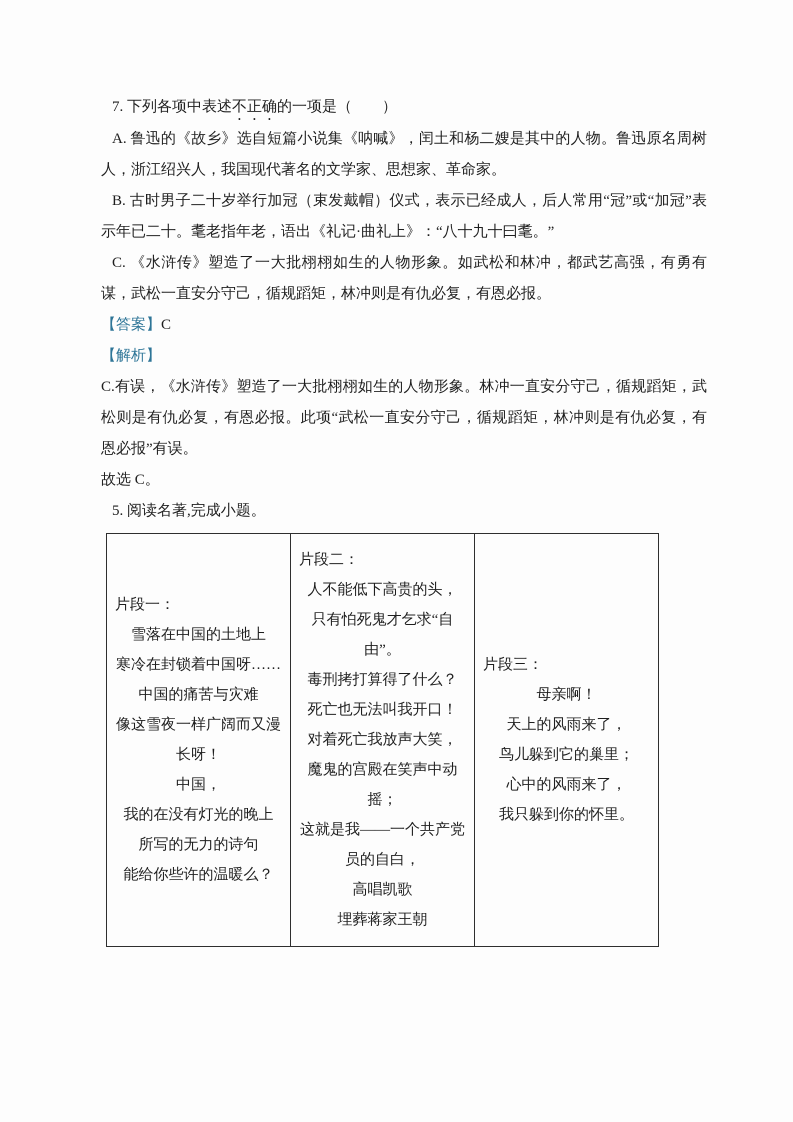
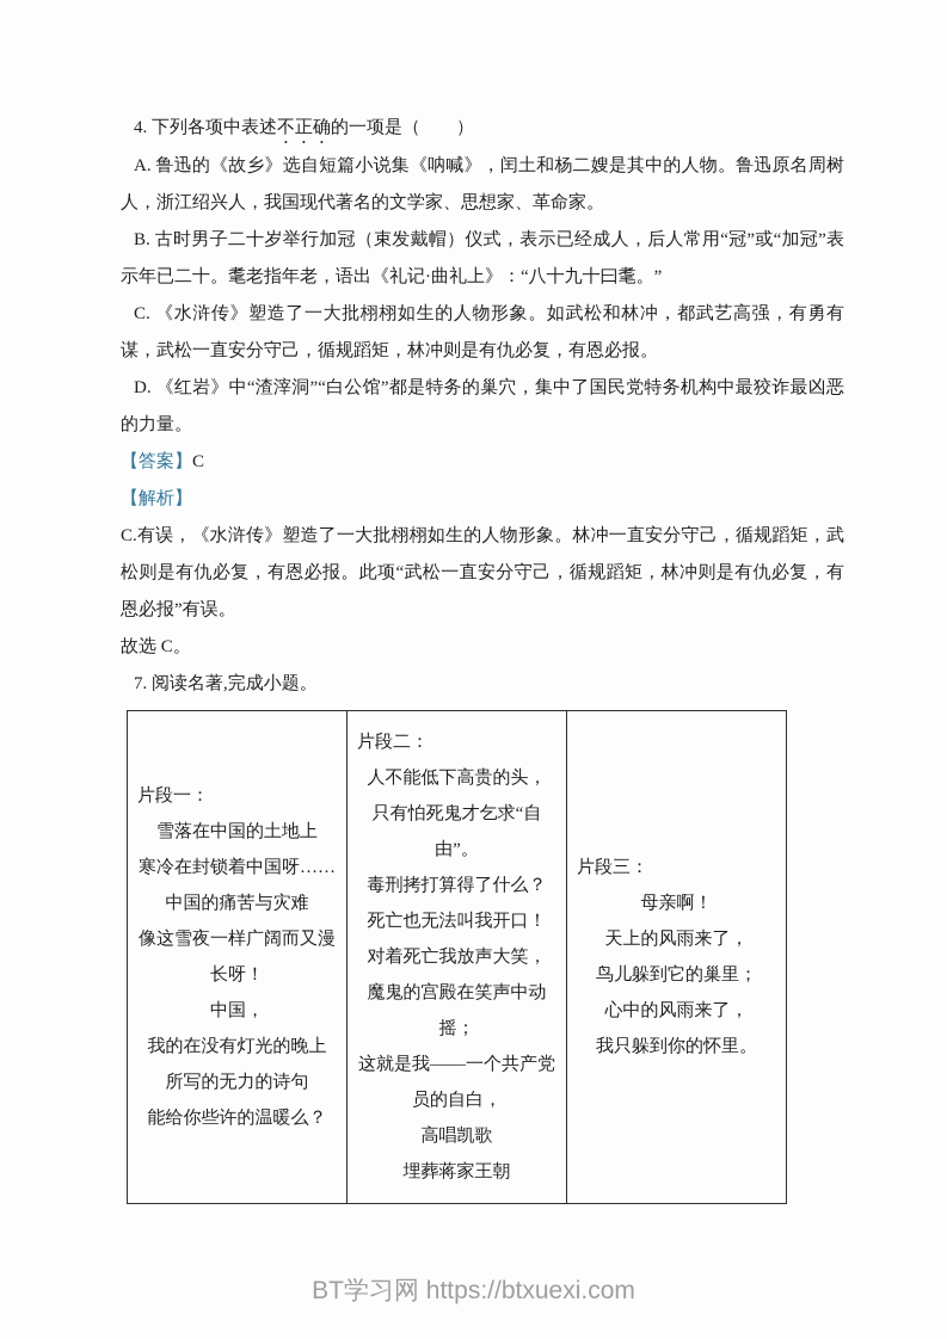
- 7. 下列各项中表述不正确的一项是（ ）
+ 4. 下列各项中表述不正确的一项是（ ）
  A. 鲁迅的《故乡》选自短篇小说集《呐喊》，闰土和杨二嫂是其中的人物。鲁迅原名周树人，浙江绍兴人，我国现代著名的文学家、思想家、革命家。
  B. 古时男子二十岁举行加冠（束发戴帽）仪式，表示已经成人，后人常用“冠”或“加冠”表示年已二十。耄老指年老，语出《礼记·曲礼上》：“八十九十曰耄。”
  C. 《水浒传》塑造了一大批栩栩如生的人物形象。如武松和林冲，都武艺高强，有勇有谋，武松一直安分守己，循规蹈矩，林冲则是有仇必复，有恩必报。
+ D. 《红岩》中“渣滓洞”“白公馆”都是特务的巢穴，集中了国民党特务机构中最狡诈最凶恶的力量。
  【答案】C
  【解析】
  C.有误，《水浒传》塑造了一大批栩栩如生的人物形象。林冲一直安分守己，循规蹈矩，武松则是有仇必复，有恩必报。此项“武松一直安分守己，循规蹈矩，林冲则是有仇必复，有恩必报”有误。
  故选 C。
- 5. 阅读名著,完成小题。
+ 7. 阅读名著,完成小题。
  片段一： 雪落在中国的土地上 寒冷在封锁着中国呀…… 中国的痛苦与灾难 像这雪夜一样广阔而又漫 长呀！ 中国， 我的在没有灯光的晚上 所写的无力的诗句 能给你些许的温暖么？	片段二： 人不能低下高贵的头， 只有怕死鬼才乞求“自 由”。 毒刑拷打算得了什么？ 死亡也无法叫我开口！ 对着死亡我放声大笑， 魔鬼的宫殿在笑声中动摇； 这就是我——一个共产党 员的自白， 高唱凯歌 埋葬蒋家王朝	片段三： 母亲啊！ 天上的风雨来了， 鸟儿躲到它的巢里； 心中的风雨来了， 我只躲到你的怀里。
+ BT学习网 https://btxuexi.com
